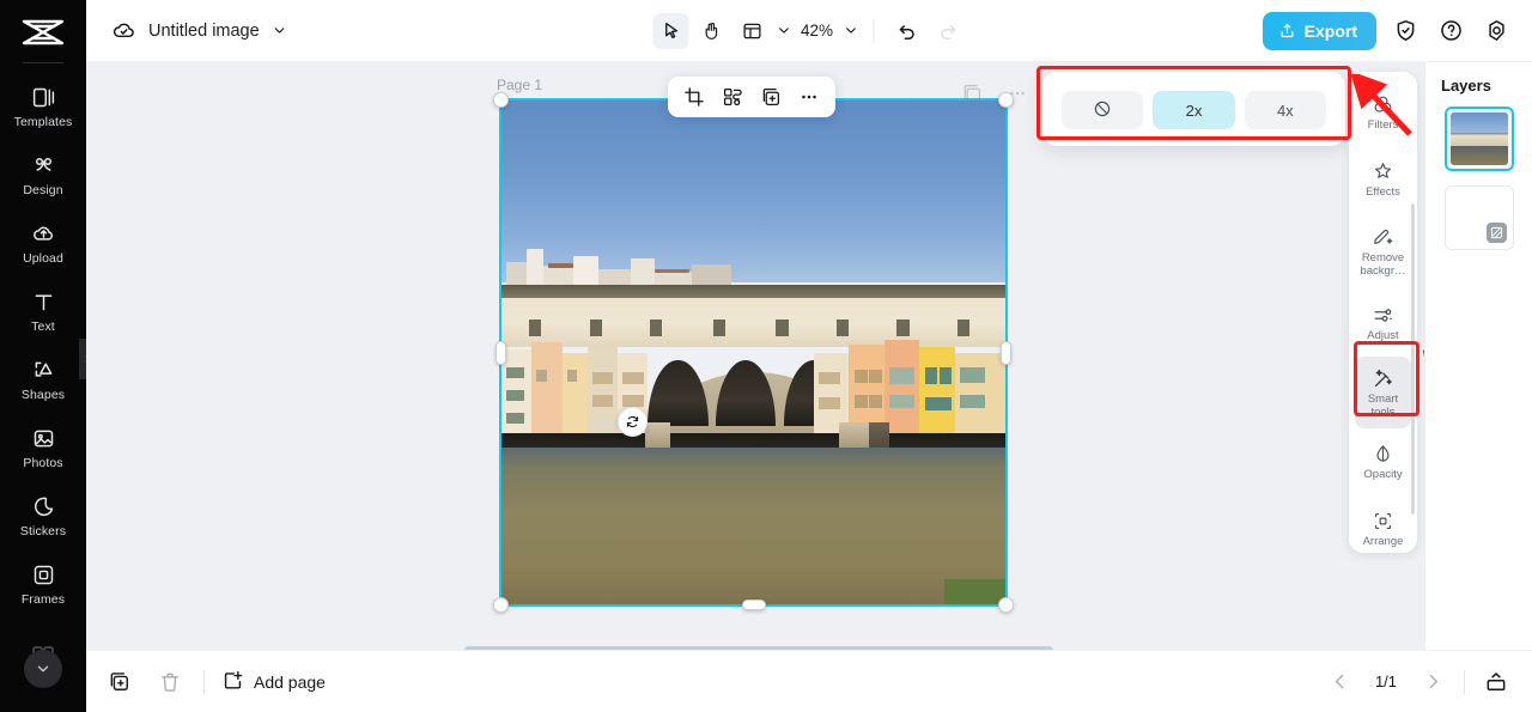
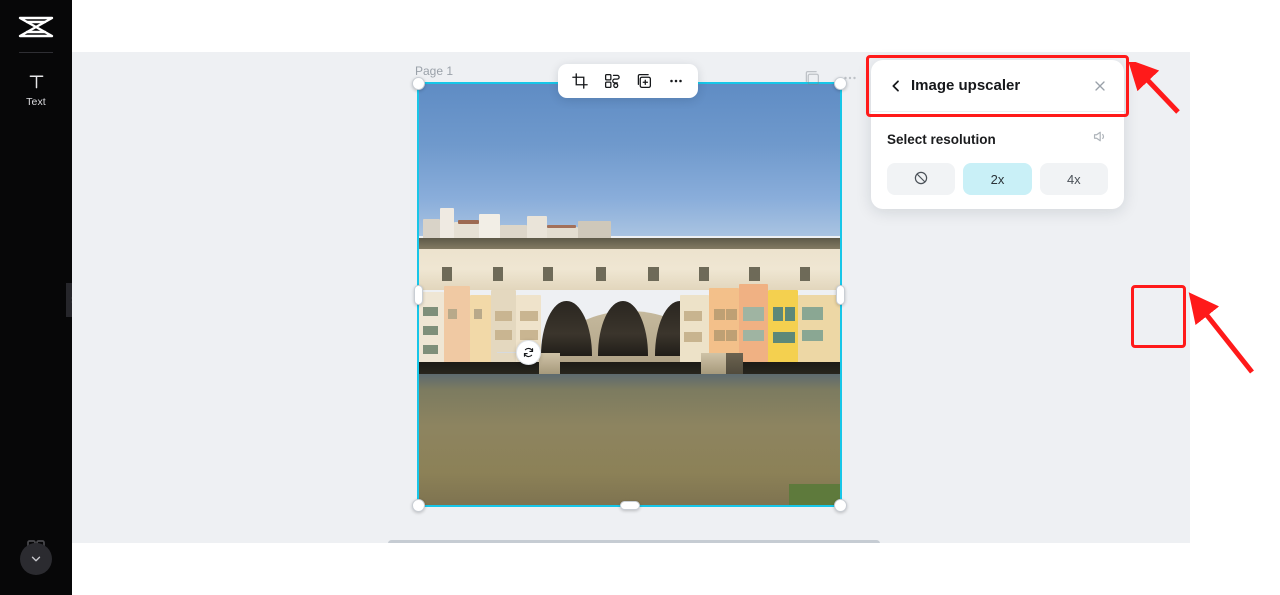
- Templates
- Design
- Upload
  Text
- Shapes
- Photos
- Stickers
- Frames
- Untitled image
- 42%
- Export
  Page 1
+ Image upscaler
+ Select resolution
  2x
  4x
- Filters
- Effects
- Remove backgr…
- Adjust
- Smart tools
- Opacity
- Arrange
- Layers
- Add page
- 1/1
